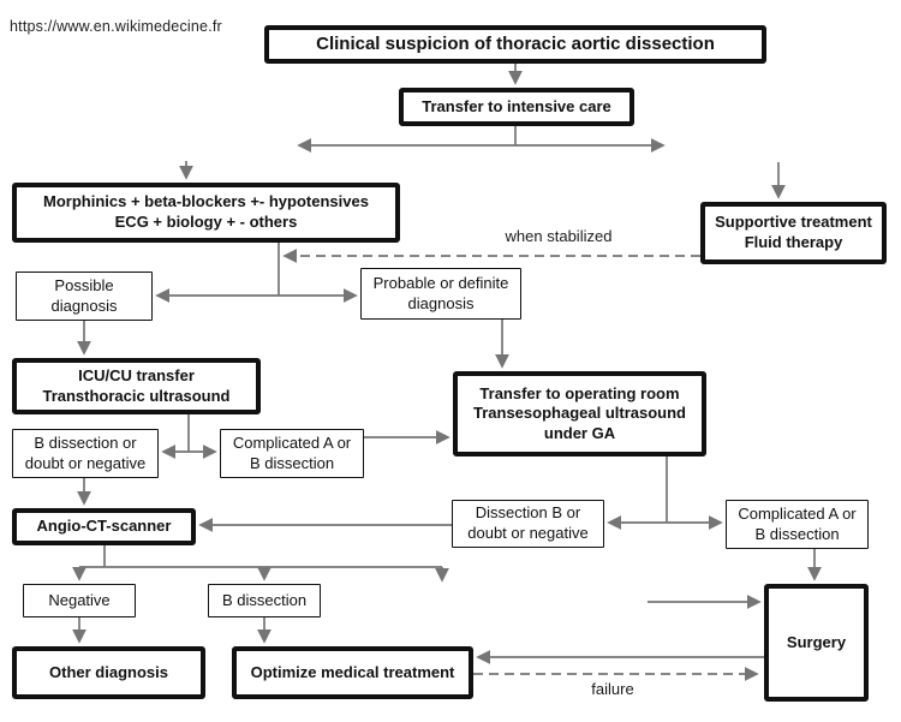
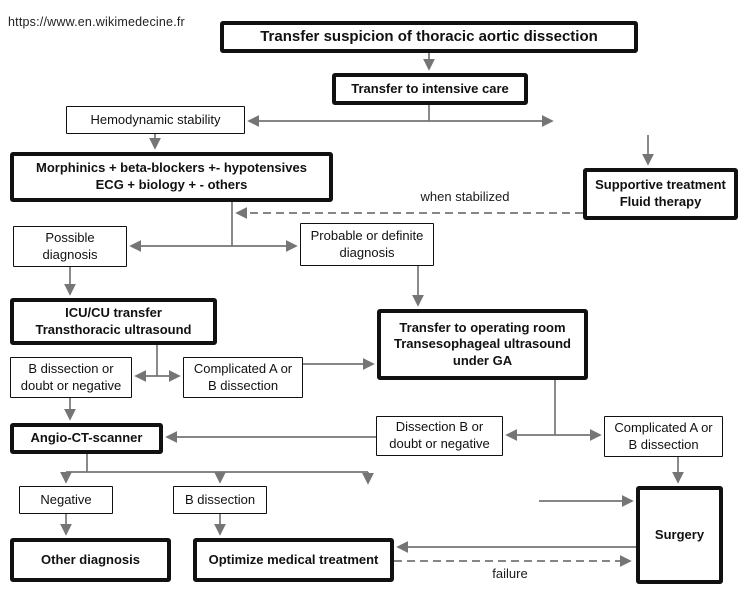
  https://www.en.wikimedecine.fr
- Clinical suspicion of thoracic aortic dissection
+ Transfer suspicion of thoracic aortic dissection
  Transfer to intensive care
+ Hemodynamic stability
  Morphinics + beta-blockers +- hypotensives
  ECG + biology + - others
  Supportive treatment
  Fluid therapy
  Possible
  diagnosis
  Probable or definite
  diagnosis
  ICU/CU transfer
  Transthoracic ultrasound
  Transfer to operating room
  Transesophageal ultrasound
  under GA
  B dissection or
  doubt or negative
  Complicated A or
  B dissection
  Angio-CT-scanner
  Dissection B or
  doubt or negative
  Complicated A or
  B dissection
  Negative
  B dissection
  Surgery
  Other diagnosis
  Optimize medical treatment
  when stabilized
  failure
